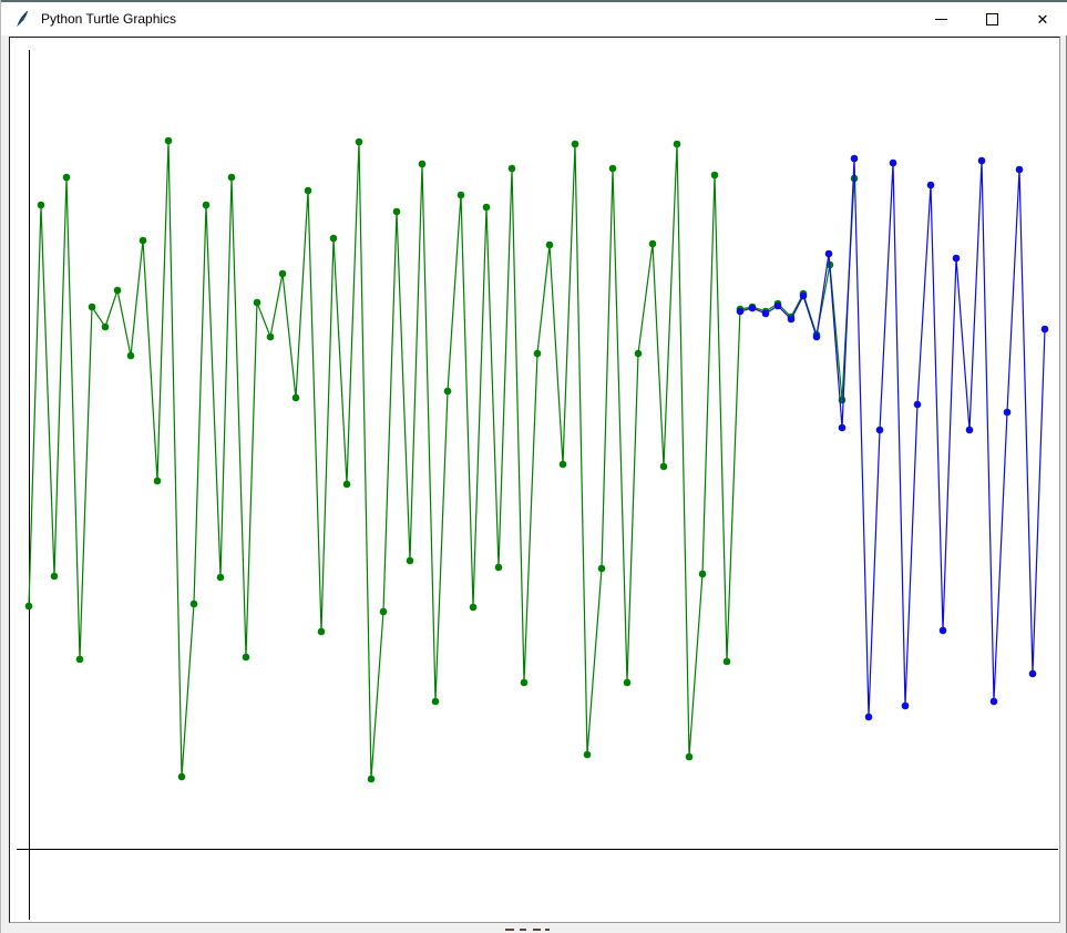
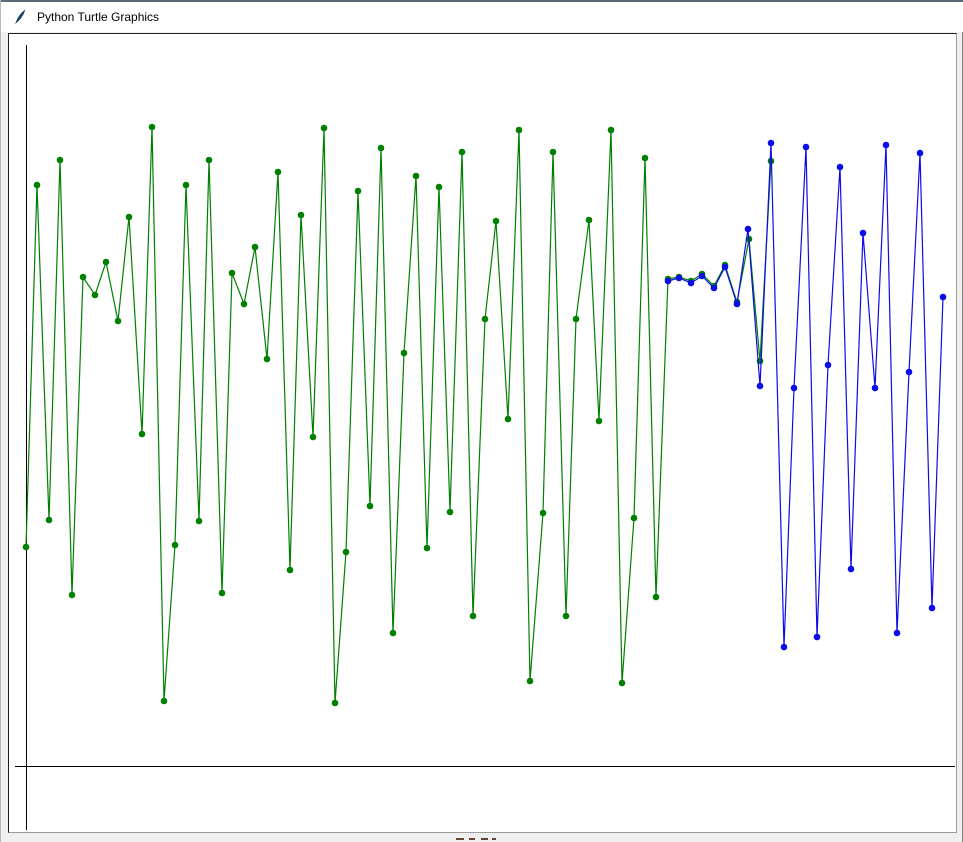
  Python Turtle Graphics
- ✕
